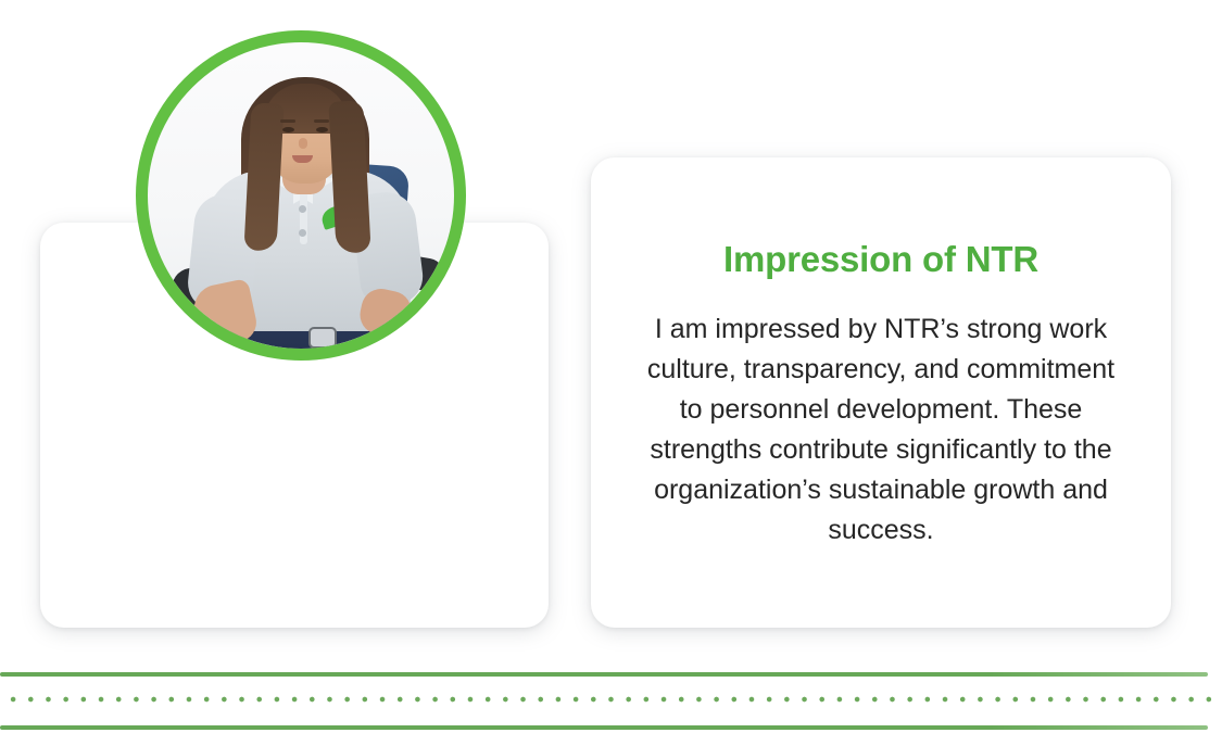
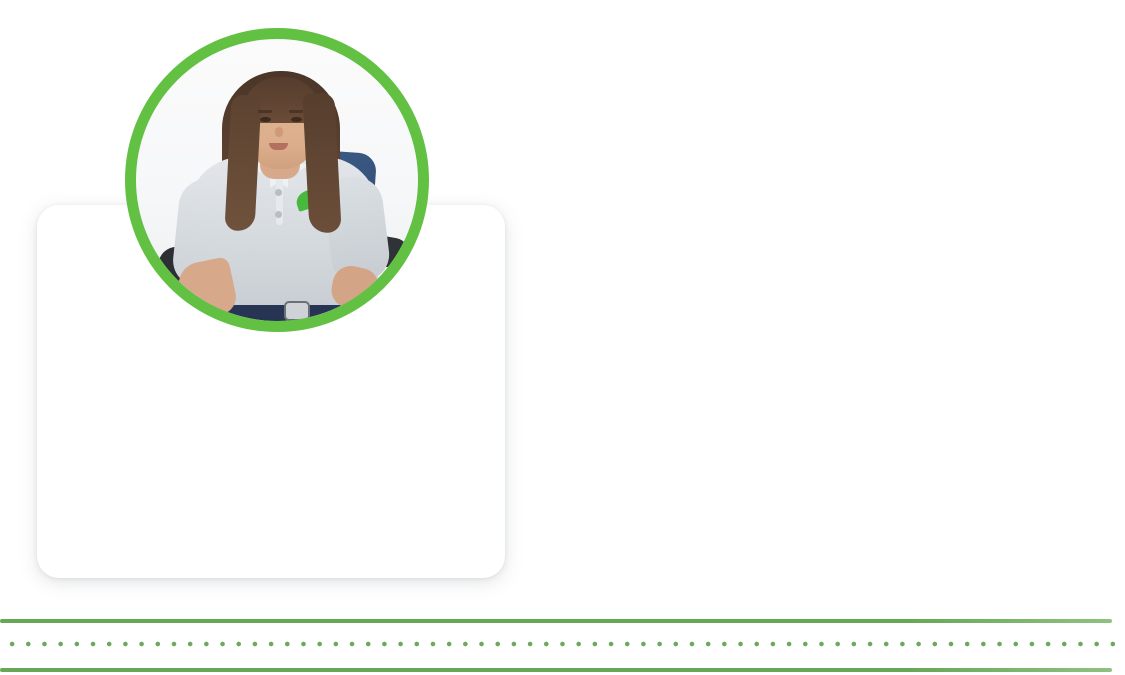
- Impression of NTR
- I am impressed by NTR’s strong work culture, transparency, and commitment to personnel development. These strengths contribute significantly to the organization’s sustainable growth and success.
